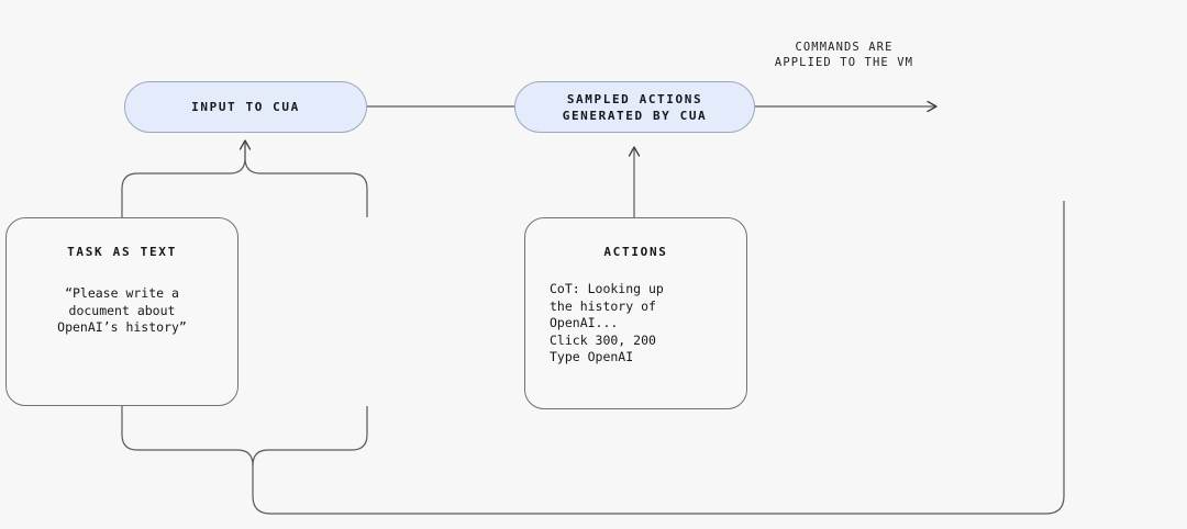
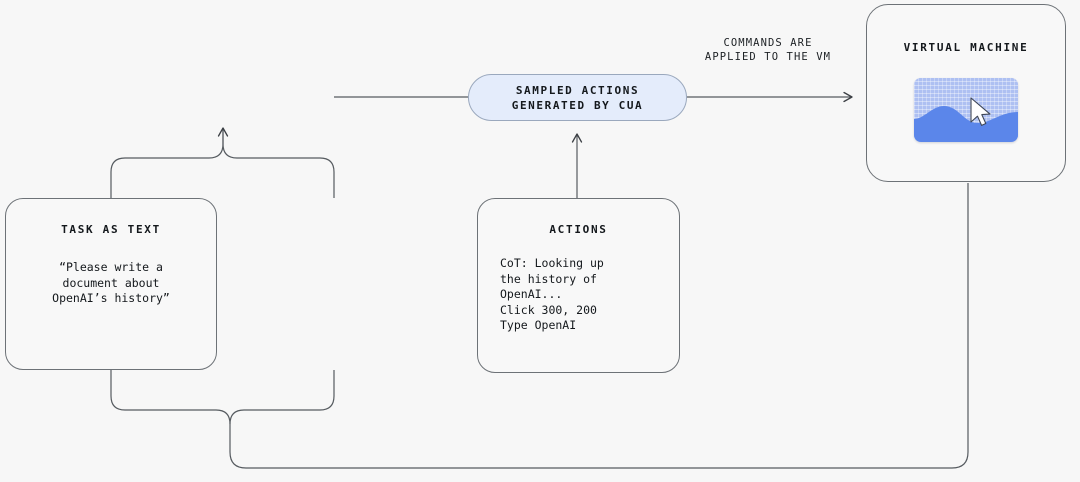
- INPUT TO CUA
  SAMPLED ACTIONS
  GENERATED BY CUA
  COMMANDS ARE
  APPLIED TO THE VM
+ VIRTUAL MACHINE
  TASK AS TEXT
  “Please write a
  document about
  OpenAI’s history”
  ACTIONS
  CoT: Looking up
  the history of
  OpenAI...
  Click 300, 200
  Type OpenAI
